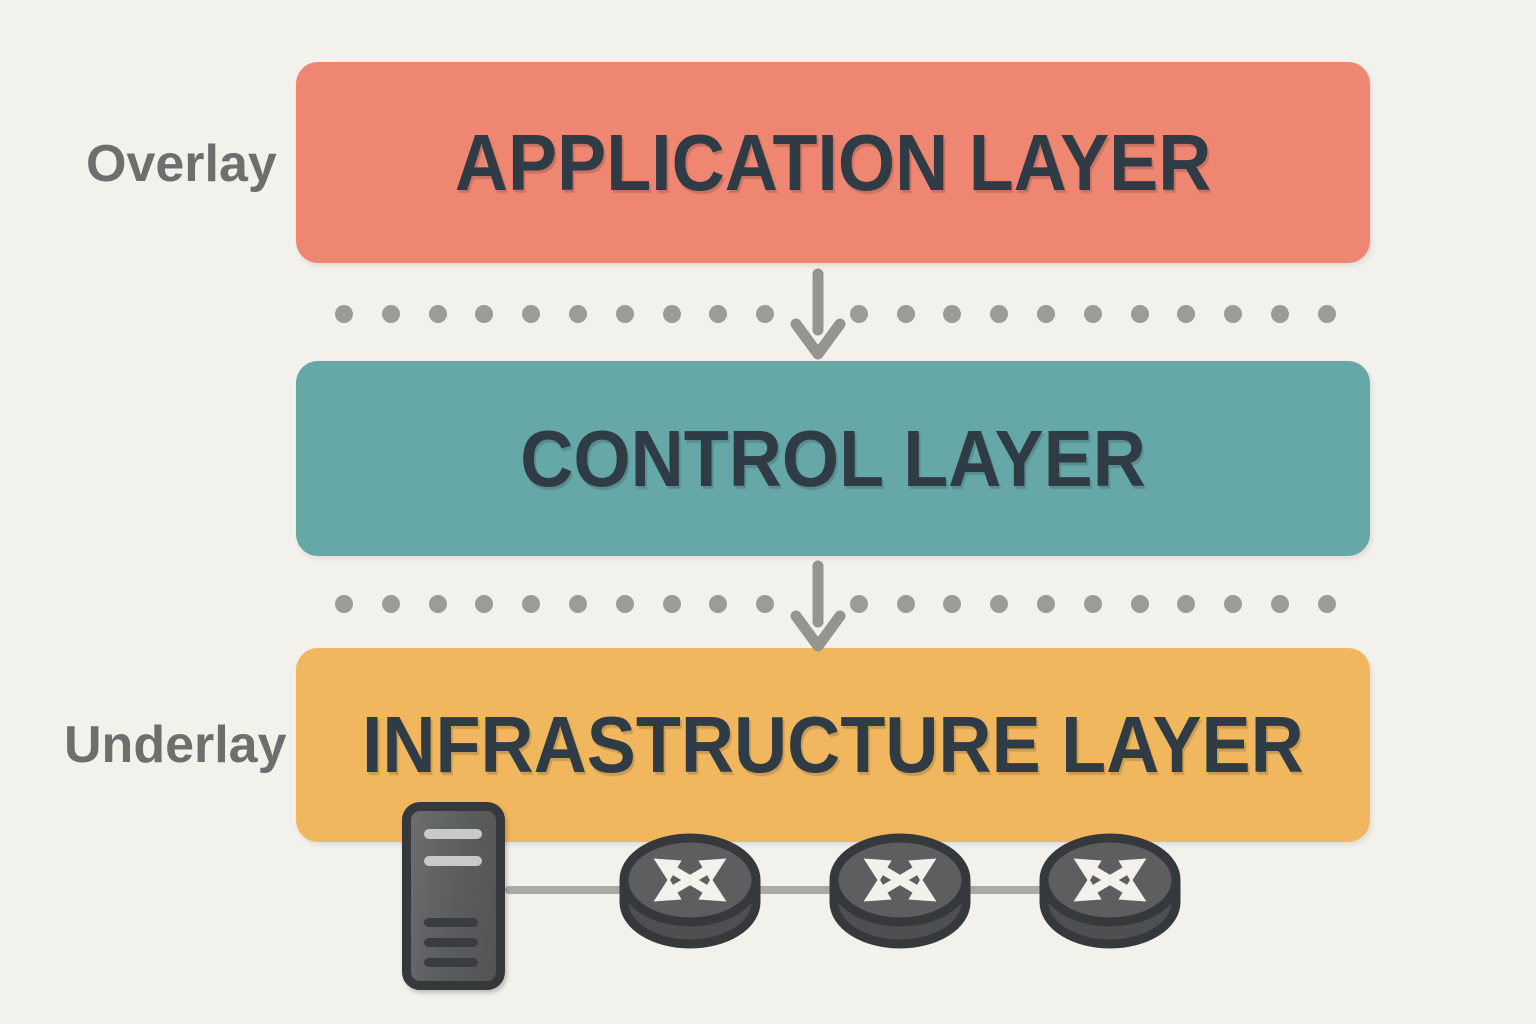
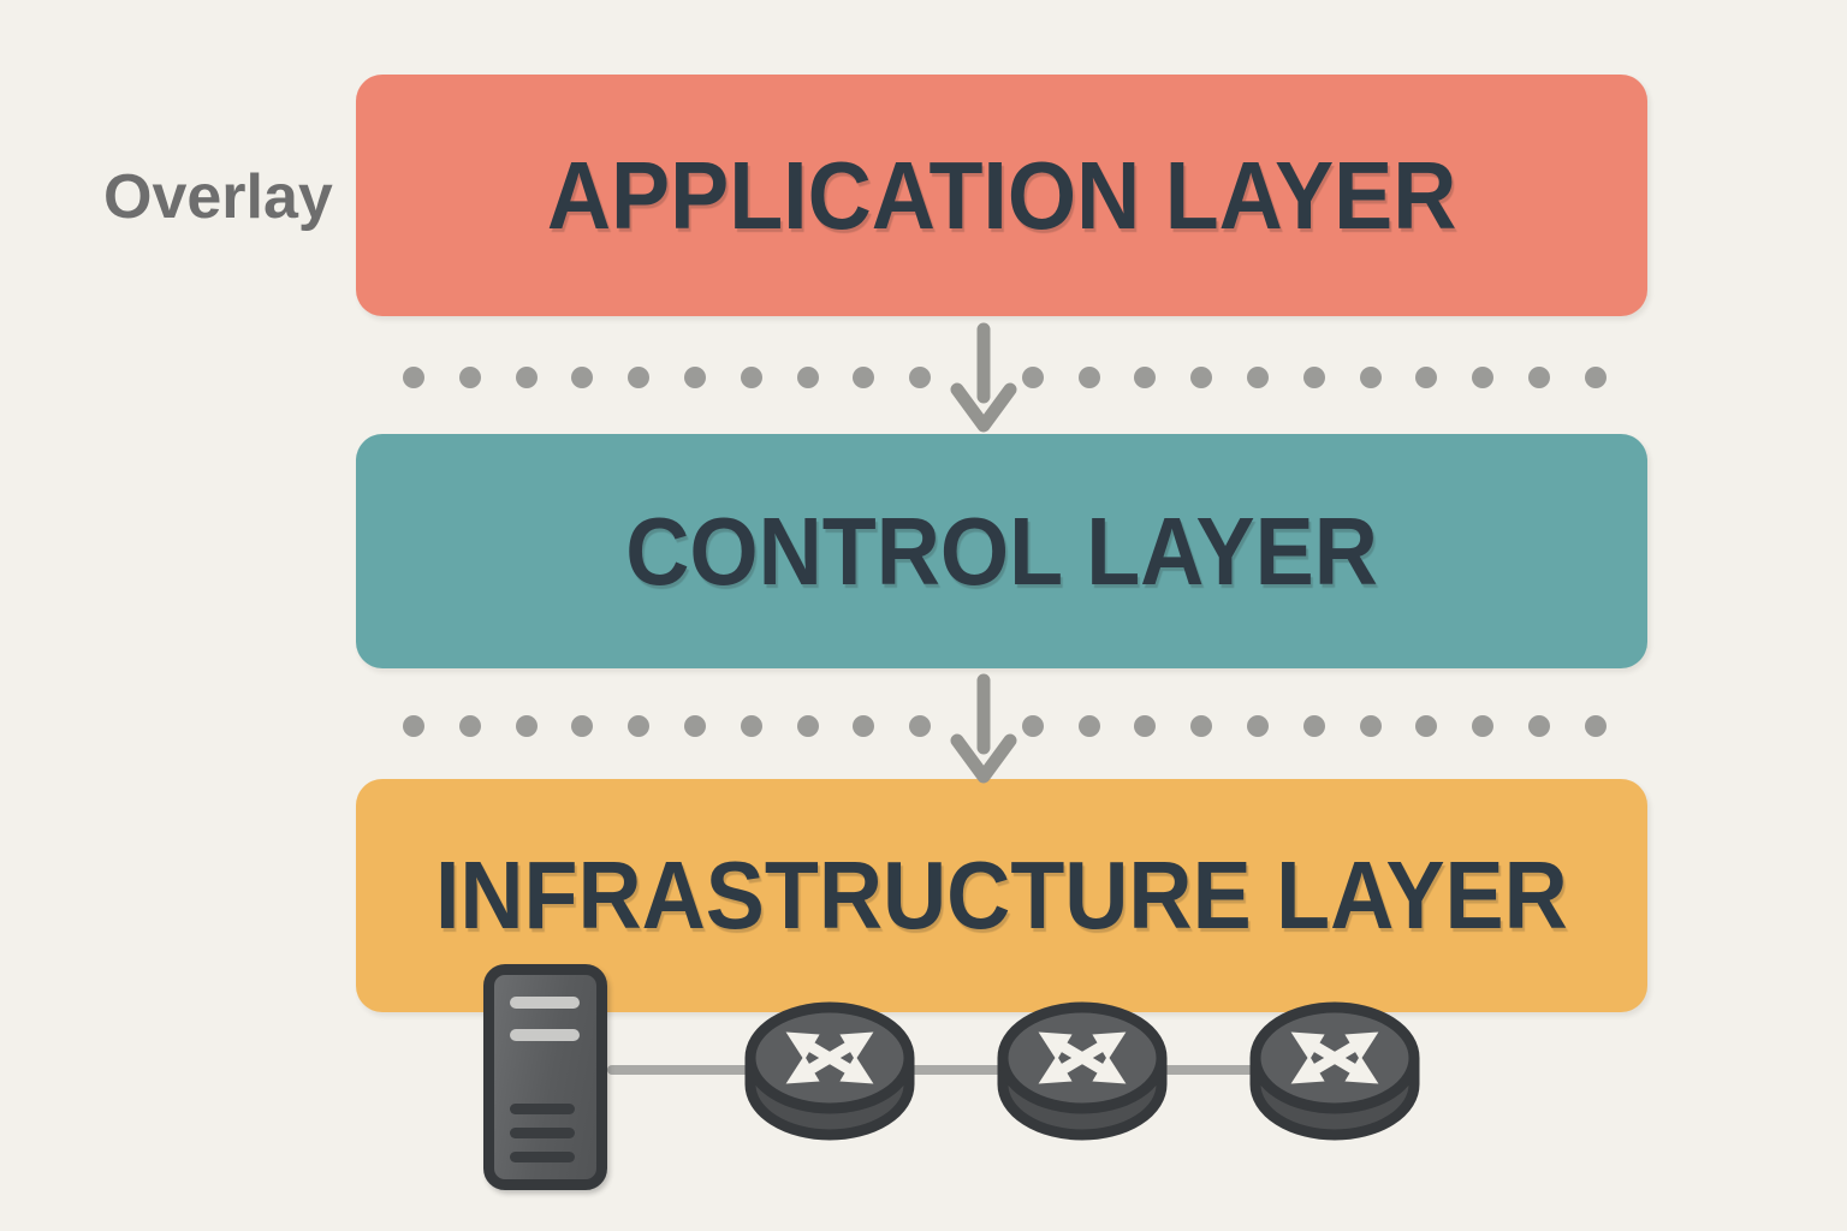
  Overlay
- Underlay
  APPLICATION LAYER
  CONTROL LAYER
  INFRASTRUCTURE LAYER
